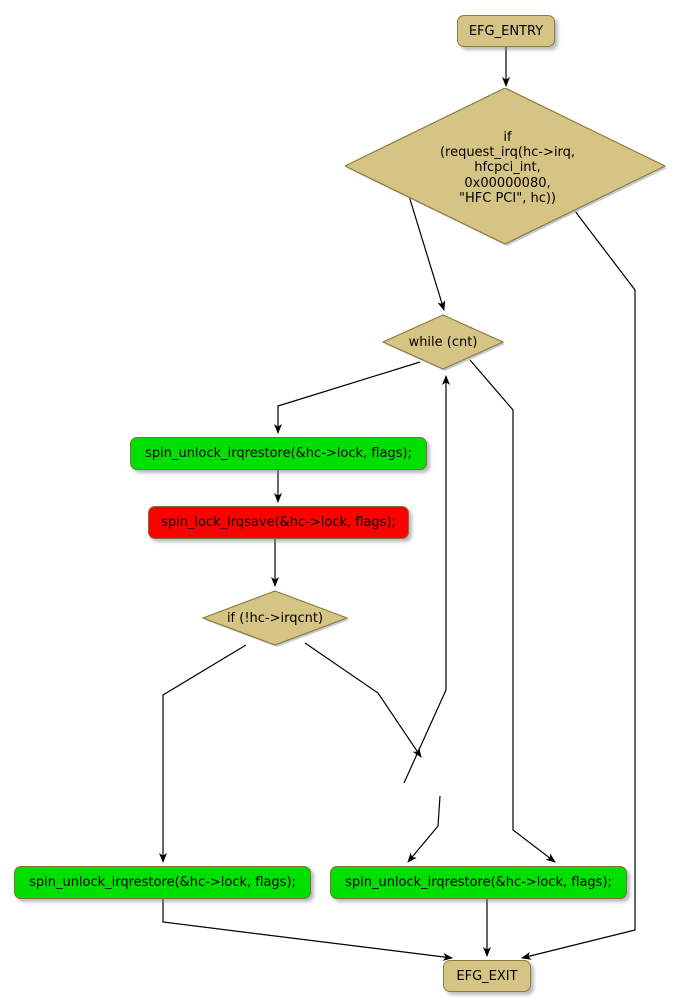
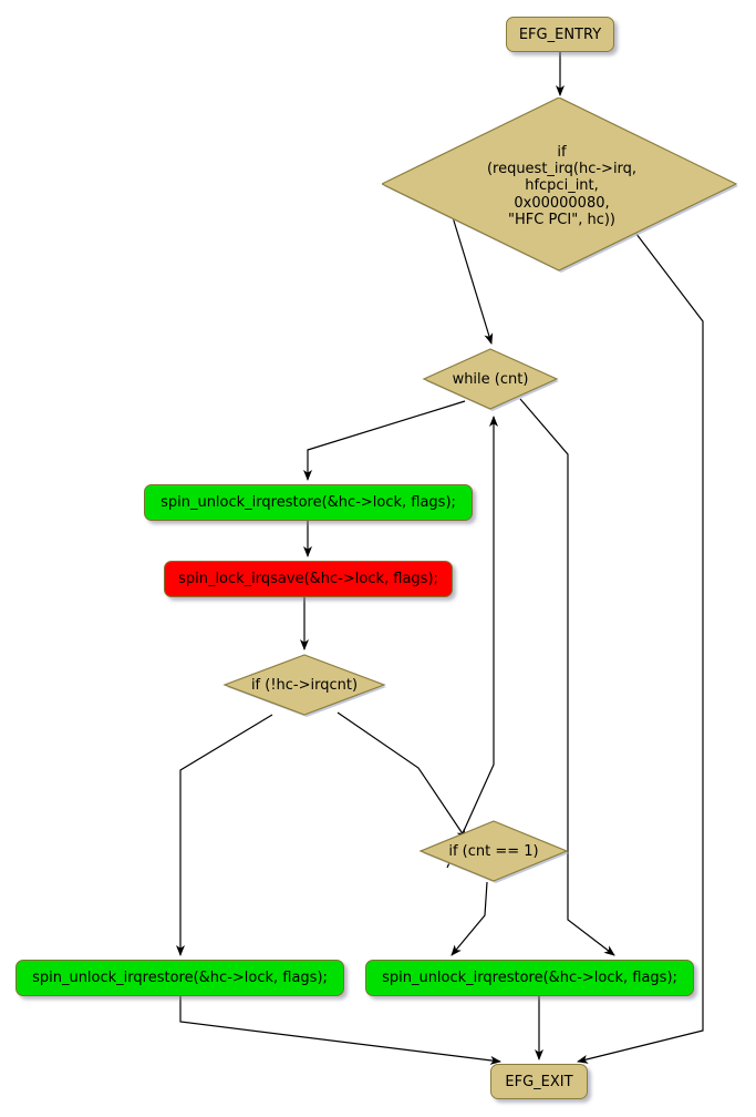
  EFG_ENTRY
  if
  (request_irq(hc->irq,
  hfcpci_int,
  0x00000080,
  "HFC PCI", hc))
  while (cnt)
  spin_unlock_irqrestore(&hc->lock, flags);
  spin_lock_irqsave(&hc->lock, flags);
  if (!hc->irqcnt)
+ if (cnt == 1)
  spin_unlock_irqrestore(&hc->lock, flags);
  spin_unlock_irqrestore(&hc->lock, flags);
  EFG_EXIT
